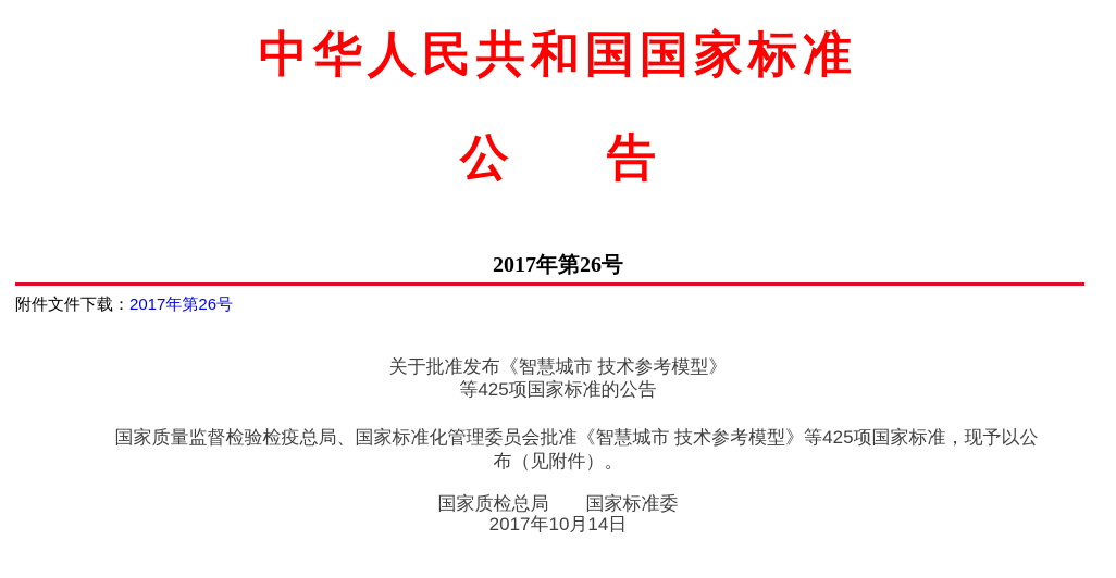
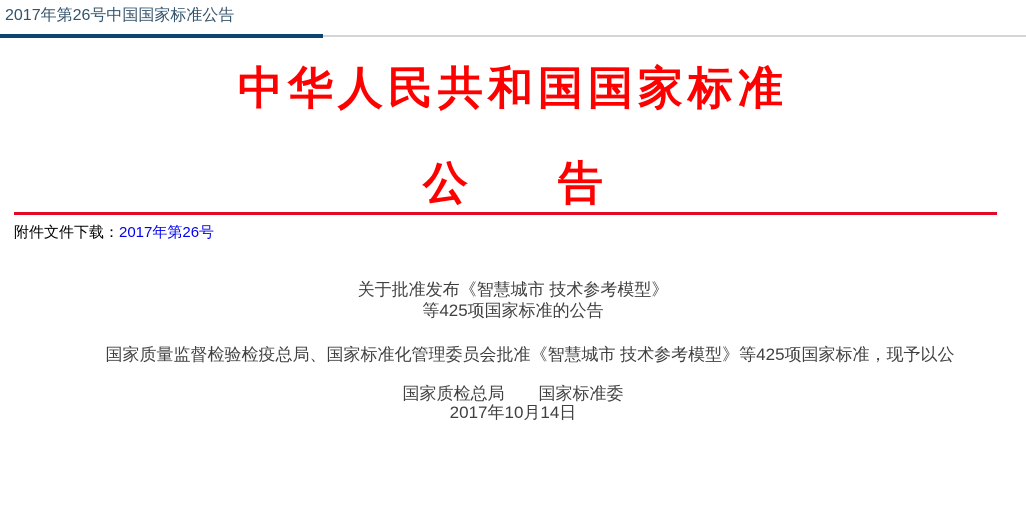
+ 2017年第26号中国国家标准公告
  中华人民共和国国家标准
  公 告
- 2017年第26号
  附件文件下载：2017年第26号
  关于批准发布《智慧城市 技术参考模型》
  等425项国家标准的公告
  国家质量监督检验检疫总局、国家标准化管理委员会批准《智慧城市 技术参考模型》等425项国家标准，现予以公
- 布（见附件）。
  国家质检总局 国家标准委
  2017年10月14日
